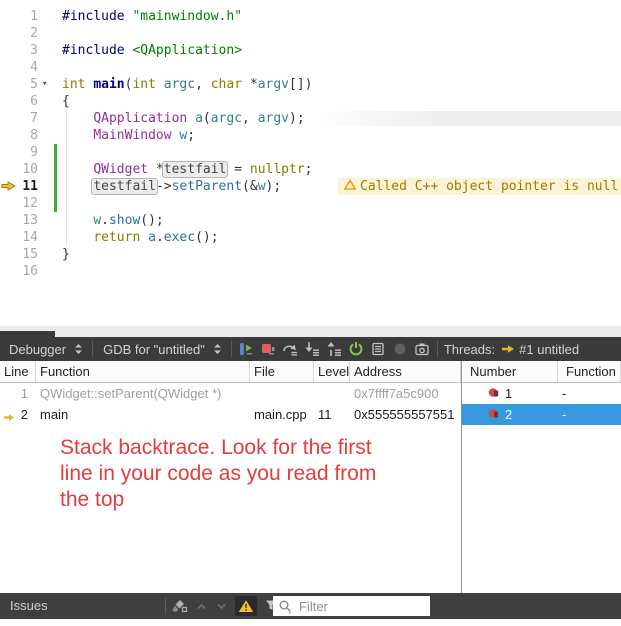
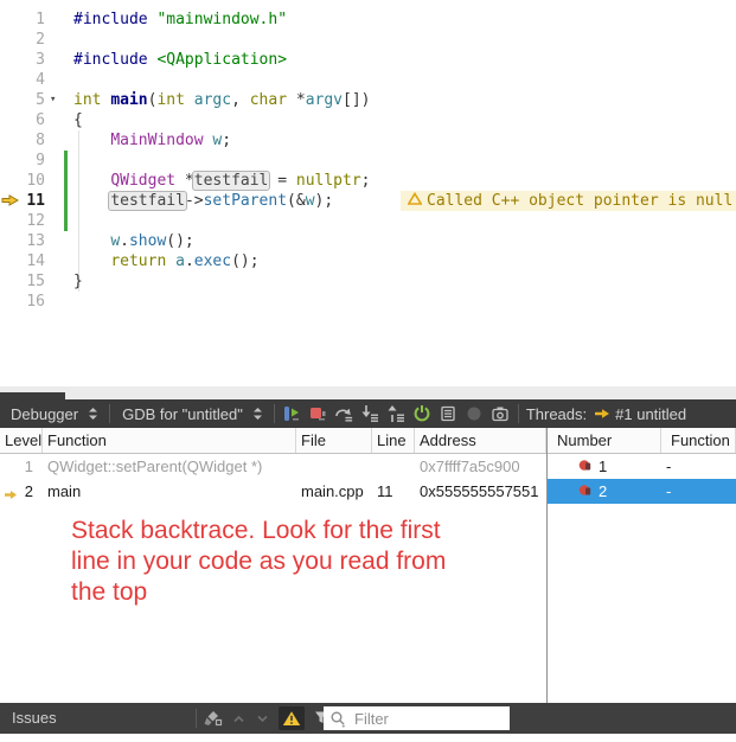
  1
  #include "mainwindow.h"
  2
  3
  #include <QApplication>
  4
  5
  ▾
  int main(int argc, char *argv[])
  6
  {
- 7
- QApplication a(argc, argv);
  8
  MainWindow w;
  9
  10
  QWidget *testfail = nullptr;
  11
  testfail->setParent(&w);
  Called C++ object pointer is null
  12
  13
  w.show();
  14
  return a.exec();
  15
  }
  16
  Debugger
  GDB for "untitled"
  Threads:
  #1 untitled
- Line
+ Level
  Function
  File
- Level
+ Line
  Address
  1
  QWidget::setParent(QWidget *)
  0x7ffff7a5c900
  2
  main
  main.cpp
  11
  0x555555557551
  Stack backtrace. Look for the first
  line in your code as you read from
  the top
  Number
  Function
  1
  -
  2
  -
  Issues
  Filter
